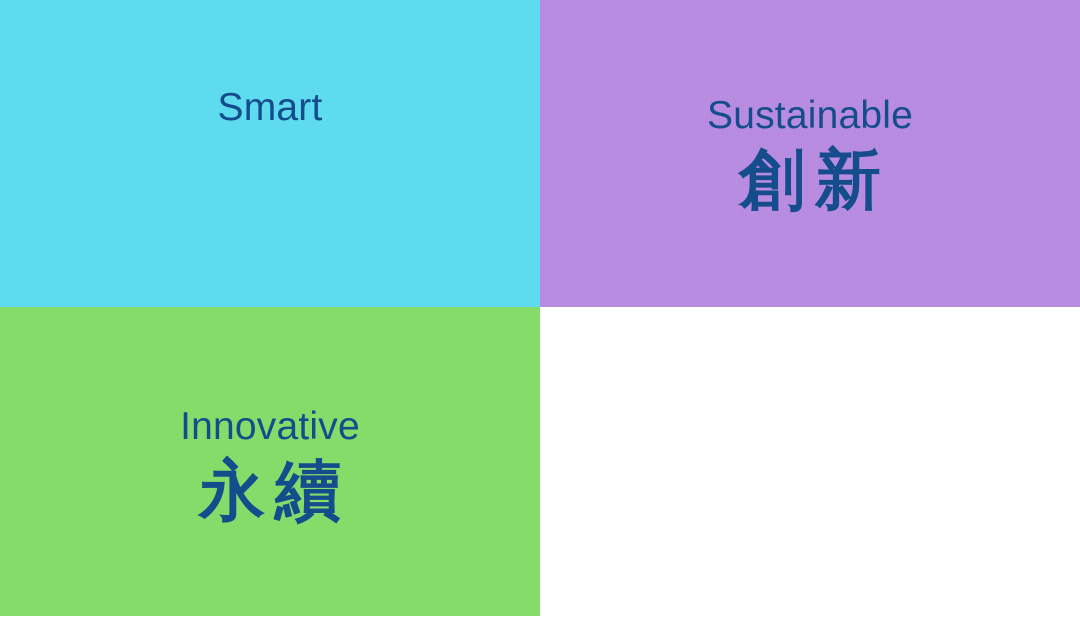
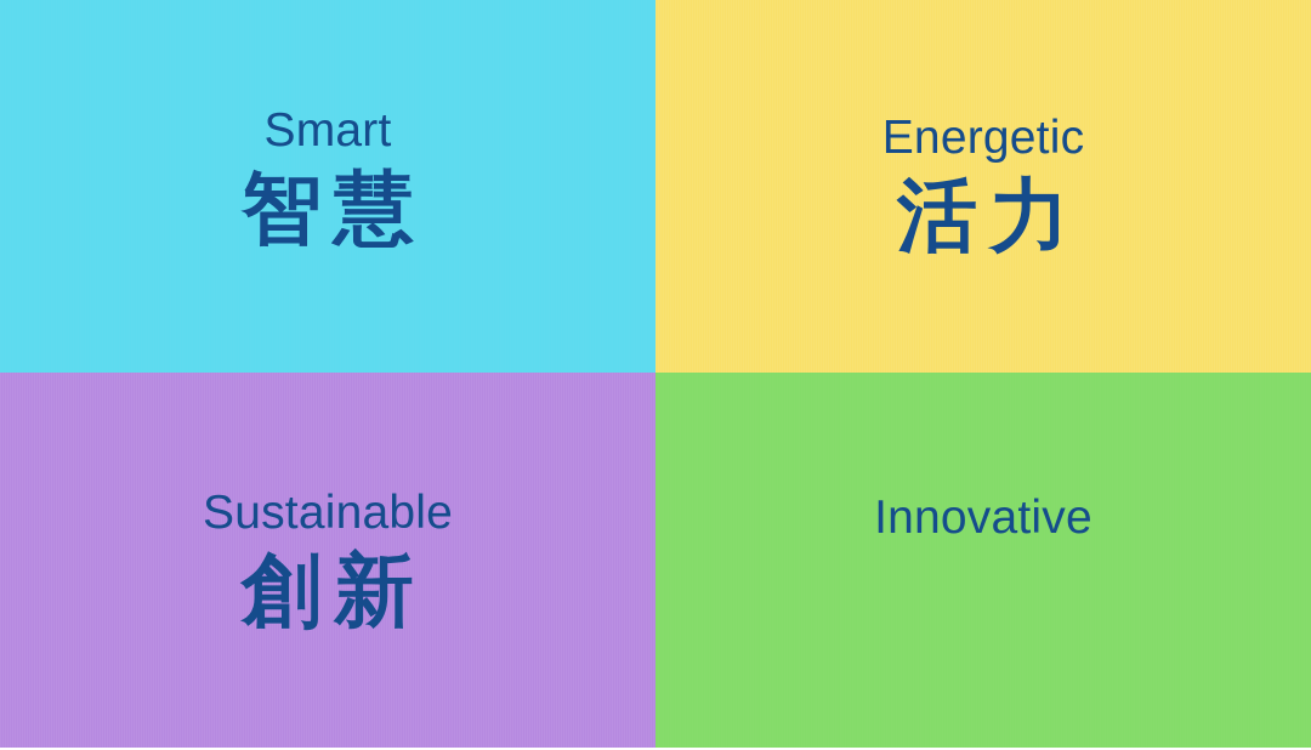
  Smart
+ 智慧
+ Energetic
+ 活力
  Sustainable
  創新
  Innovative
- 永續
